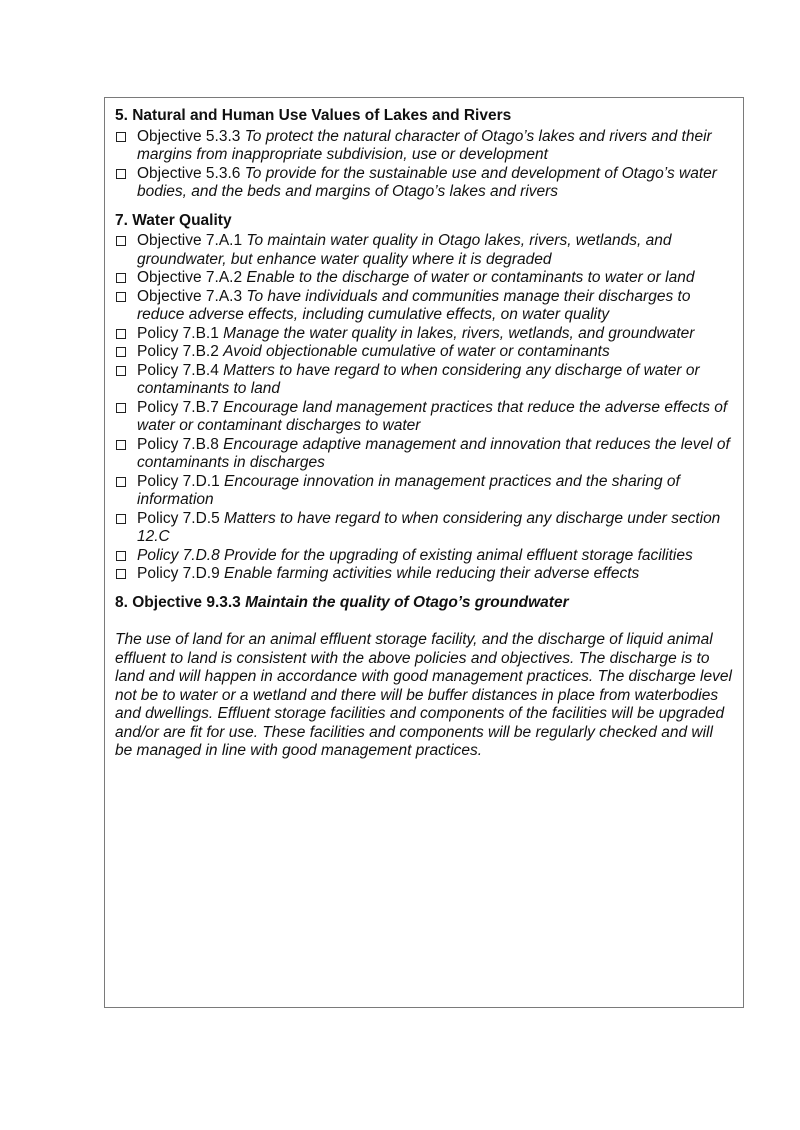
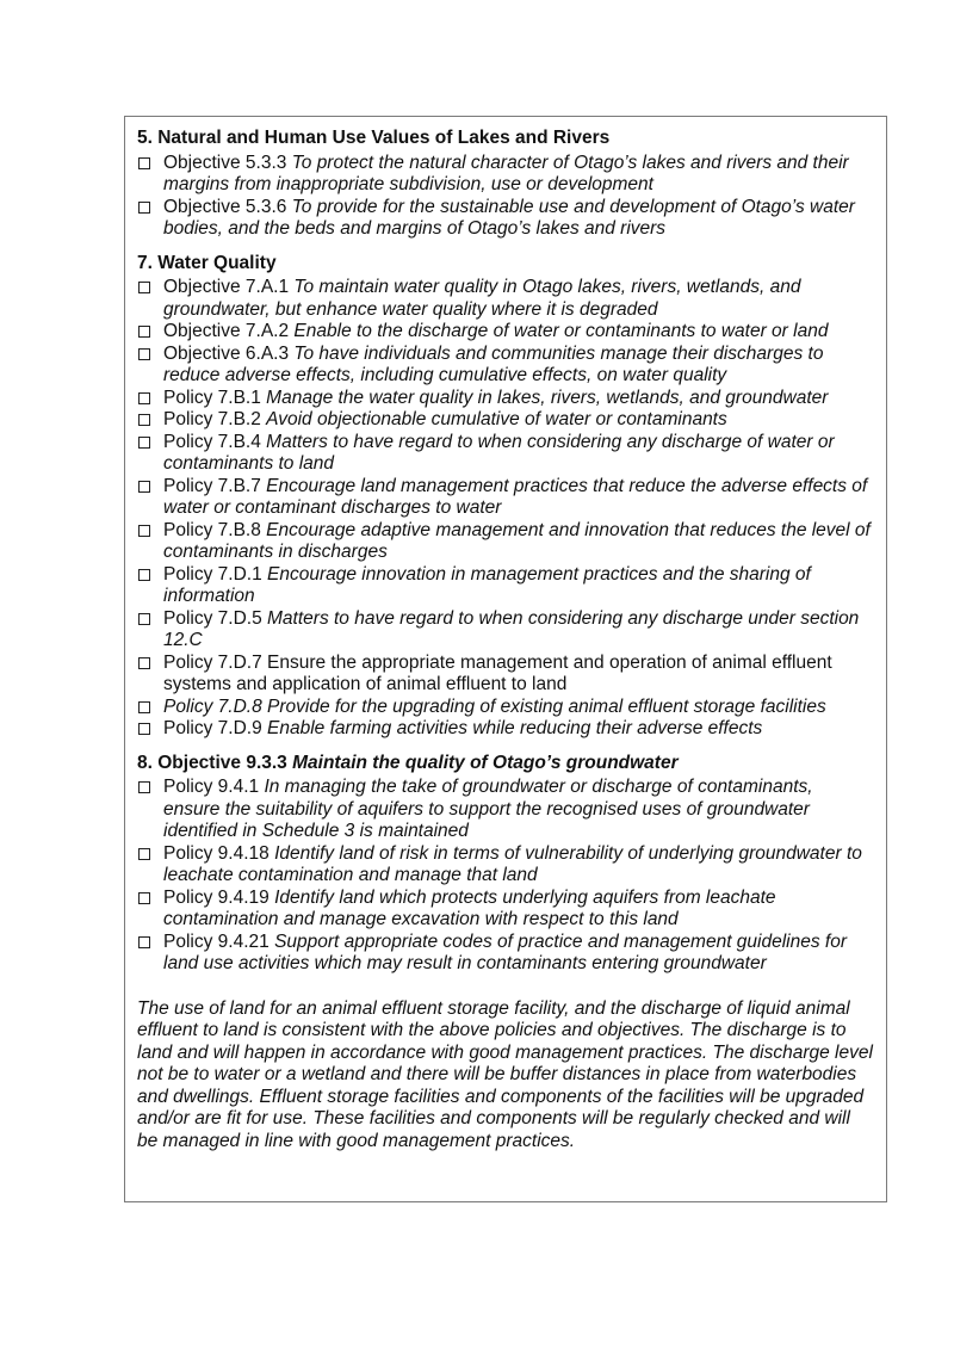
  5. Natural and Human Use Values of Lakes and Rivers
  Objective 5.3.3 To protect the natural character of Otago’s lakes and rivers and their margins from inappropriate subdivision, use or development
  Objective 5.3.6 To provide for the sustainable use and development of Otago’s water bodies, and the beds and margins of Otago’s lakes and rivers
  7. Water Quality
  Objective 7.A.1 To maintain water quality in Otago lakes, rivers, wetlands, and groundwater, but enhance water quality where it is degraded
  Objective 7.A.2 Enable to the discharge of water or contaminants to water or land
- Objective 7.A.3 To have individuals and communities manage their discharges to reduce adverse effects, including cumulative effects, on water quality
+ Objective 6.A.3 To have individuals and communities manage their discharges to reduce adverse effects, including cumulative effects, on water quality
  Policy 7.B.1 Manage the water quality in lakes, rivers, wetlands, and groundwater
  Policy 7.B.2 Avoid objectionable cumulative of water or contaminants
  Policy 7.B.4 Matters to have regard to when considering any discharge of water or contaminants to land
  Policy 7.B.7 Encourage land management practices that reduce the adverse effects of water or contaminant discharges to water
  Policy 7.B.8 Encourage adaptive management and innovation that reduces the level of contaminants in discharges
  Policy 7.D.1 Encourage innovation in management practices and the sharing of information
  Policy 7.D.5 Matters to have regard to when considering any discharge under section 12.C
+ Policy 7.D.7 Ensure the appropriate management and operation of animal effluent systems and application of animal effluent to land
  Policy 7.D.8 Provide for the upgrading of existing animal effluent storage facilities
  Policy 7.D.9 Enable farming activities while reducing their adverse effects
  8. Objective 9.3.3 Maintain the quality of Otago’s groundwater
+ Policy 9.4.1 In managing the take of groundwater or discharge of contaminants, ensure the suitability of aquifers to support the recognised uses of groundwater identified in Schedule 3 is maintained
+ Policy 9.4.18 Identify land of risk in terms of vulnerability of underlying groundwater to leachate contamination and manage that land
+ Policy 9.4.19 Identify land which protects underlying aquifers from leachate contamination and manage excavation with respect to this land
+ Policy 9.4.21 Support appropriate codes of practice and management guidelines for land use activities which may result in contaminants entering groundwater
  The use of land for an animal effluent storage facility, and the discharge of liquid animal effluent to land is consistent with the above policies and objectives. The discharge is to land and will happen in accordance with good management practices. The discharge level not be to water or a wetland and there will be buffer distances in place from waterbodies and dwellings. Effluent storage facilities and components of the facilities will be upgraded and/or are fit for use. These facilities and components will be regularly checked and will be managed in line with good management practices.
